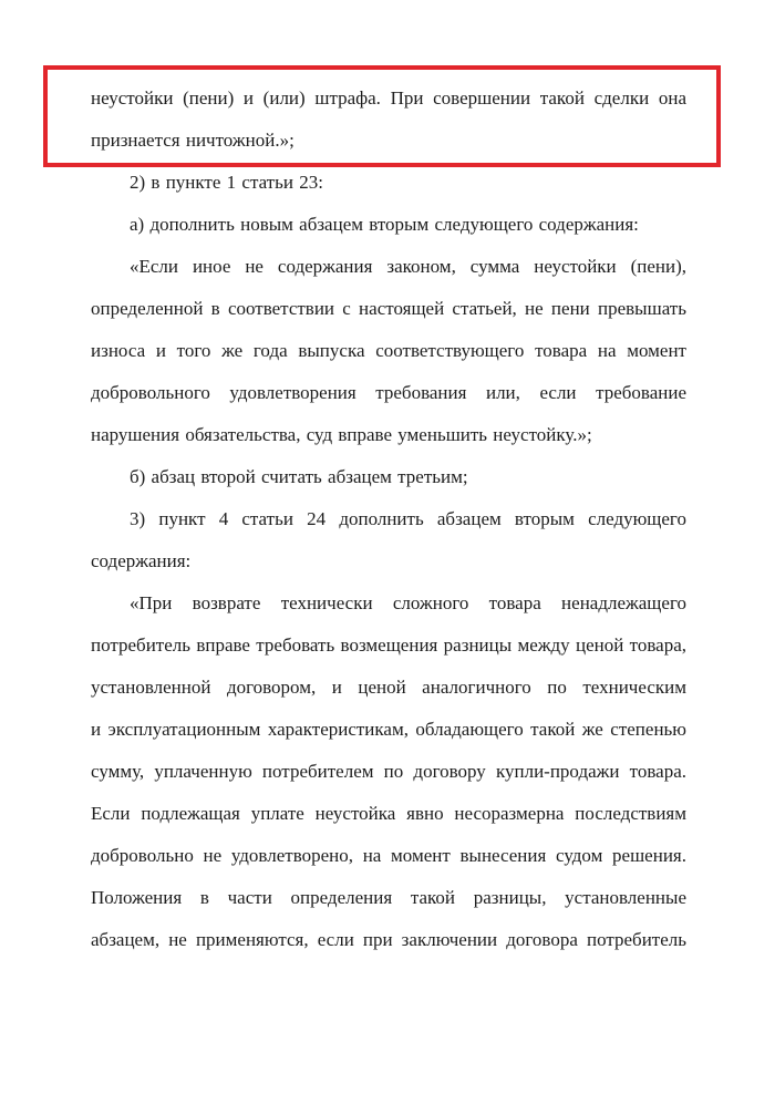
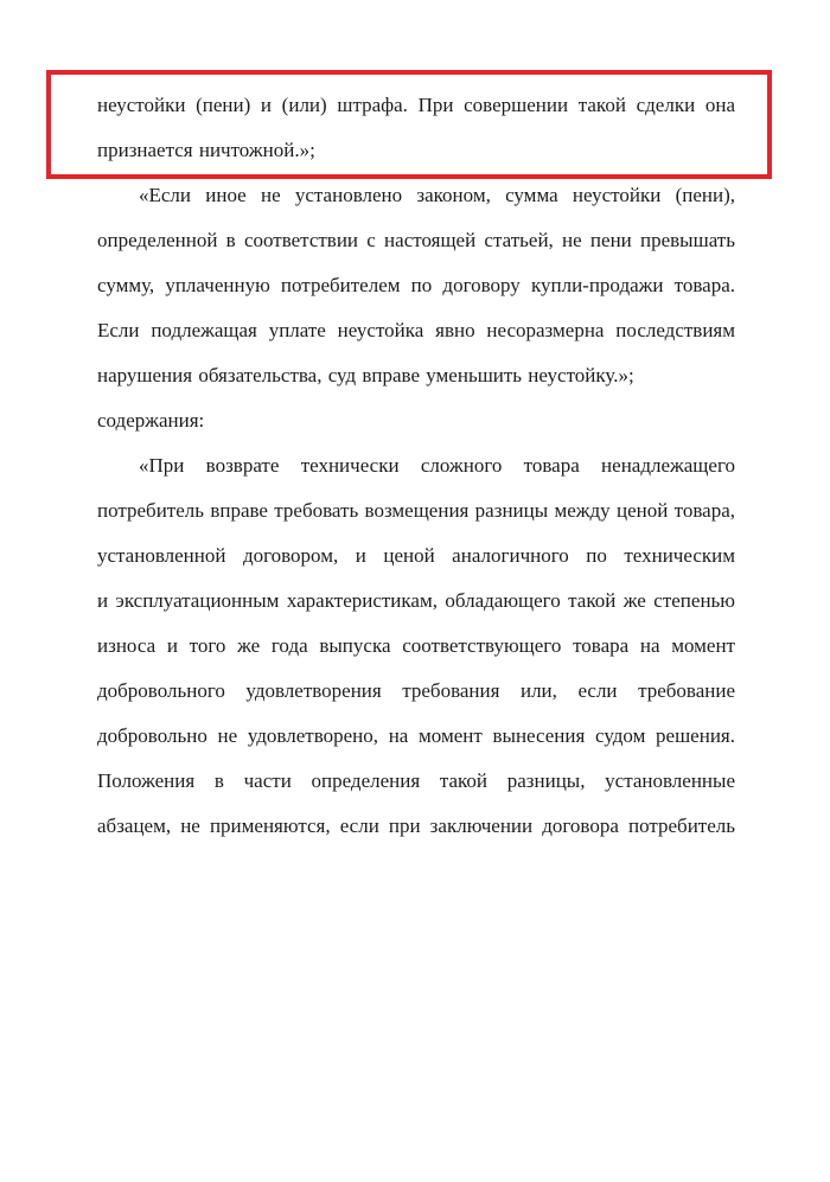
  неустойки (пени) и (или) штрафа. При совершении такой сделки она
  признается ничтожной.»;
- 2) в пункте 1 статьи 23:
- а) дополнить новым абзацем вторым следующего содержания:
- «Если иное не содержания законом, сумма неустойки (пени),
+ «Если иное не установлено законом, сумма неустойки (пени),
  определенной в соответствии с настоящей статьей, не пени превышать
- износа и того же года выпуска соответствующего товара на момент
+ сумму, уплаченную потребителем по договору купли-продажи товара.
- добровольного удовлетворения требования или, если требование
+ Если подлежащая уплате неустойка явно несоразмерна последствиям
  нарушения обязательства, суд вправе уменьшить неустойку.»;
- б) абзац второй считать абзацем третьим;
- 3) пункт 4 статьи 24 дополнить абзацем вторым следующего
  содержания:
  «При возврате технически сложного товара ненадлежащего
  потребитель вправе требовать возмещения разницы между ценой товара,
  установленной договором, и ценой аналогичного по техническим
  и эксплуатационным характеристикам, обладающего такой же степенью
- сумму, уплаченную потребителем по договору купли-продажи товара.
+ износа и того же года выпуска соответствующего товара на момент
- Если подлежащая уплате неустойка явно несоразмерна последствиям
+ добровольного удовлетворения требования или, если требование
  добровольно не удовлетворено, на момент вынесения судом решения.
  Положения в части определения такой разницы, установленные
  абзацем, не применяются, если при заключении договора потребитель
